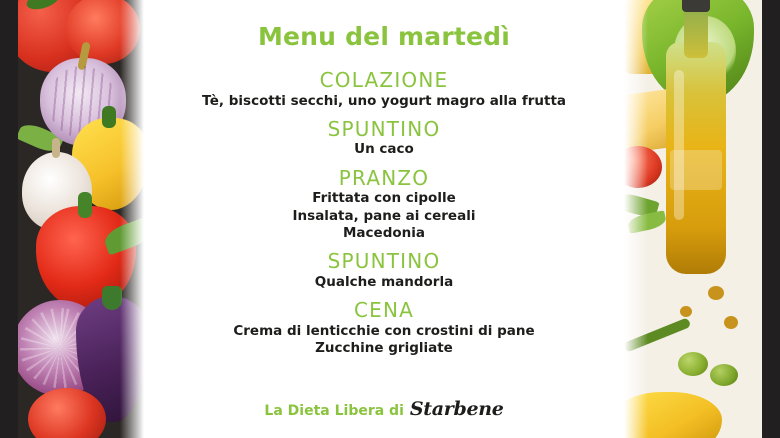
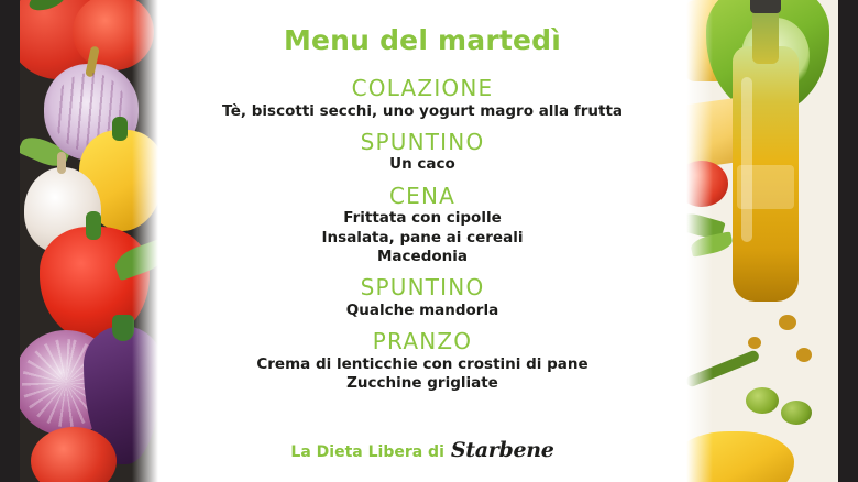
  Menu del martedì
  COLAZIONE
  Tè, biscotti secchi, uno yogurt magro alla frutta
  SPUNTINO
  Un caco
- PRANZO
+ CENA
  Frittata con cipolle
  Insalata, pane ai cereali
  Macedonia
  SPUNTINO
  Qualche mandorla
- CENA
+ PRANZO
  Crema di lenticchie con crostini di pane
  Zucchine grigliate
  La Dieta Libera di
  Starbene
